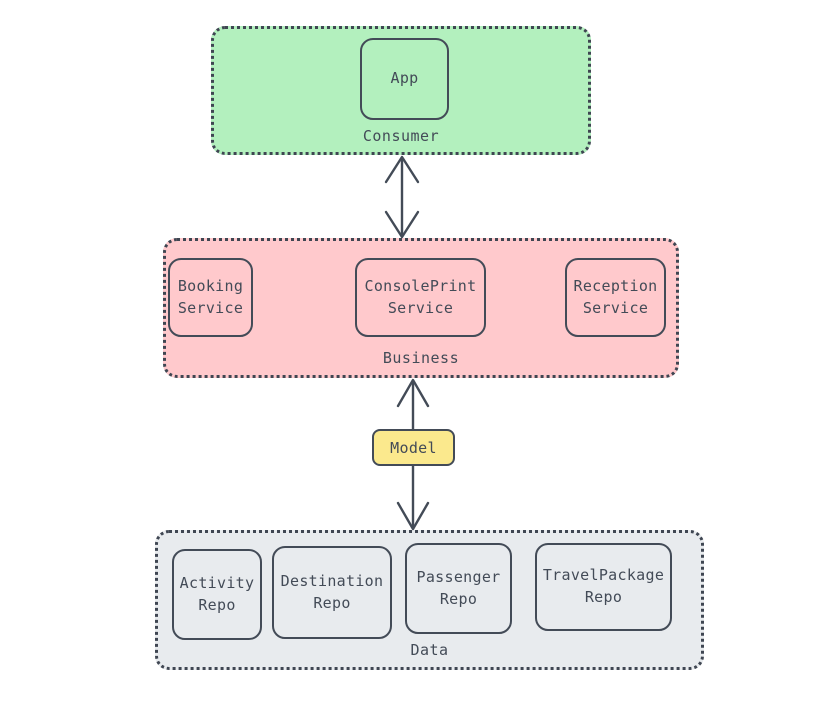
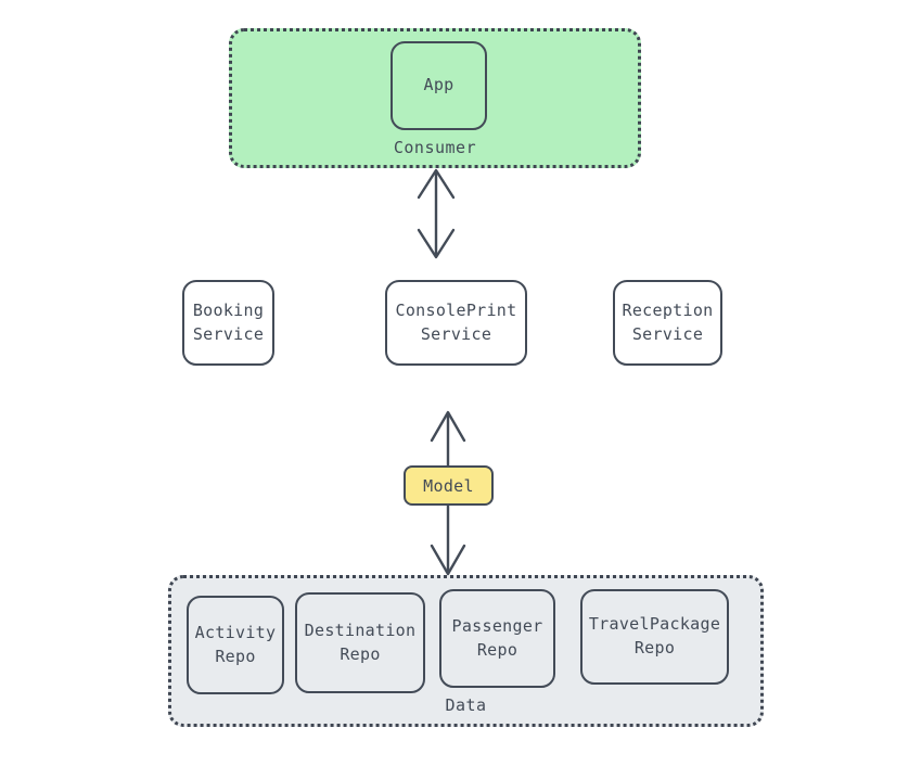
  Consumer
  App
- Business
  Booking
  Service
  ConsolePrint
  Service
  Reception
  Service
  Model
  Data
  Activity
  Repo
  Destination
  Repo
  Passenger
  Repo
  TravelPackage
  Repo
